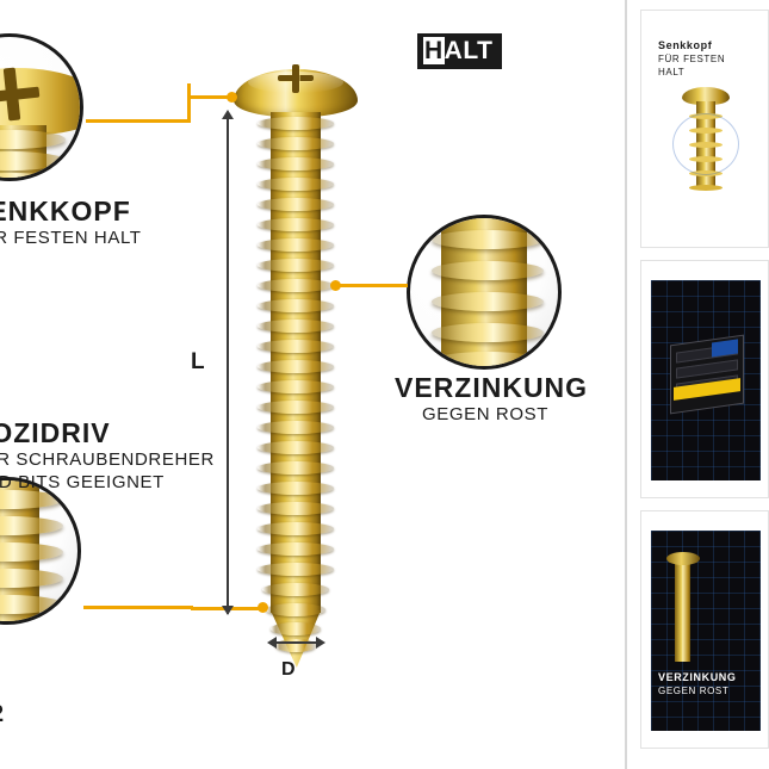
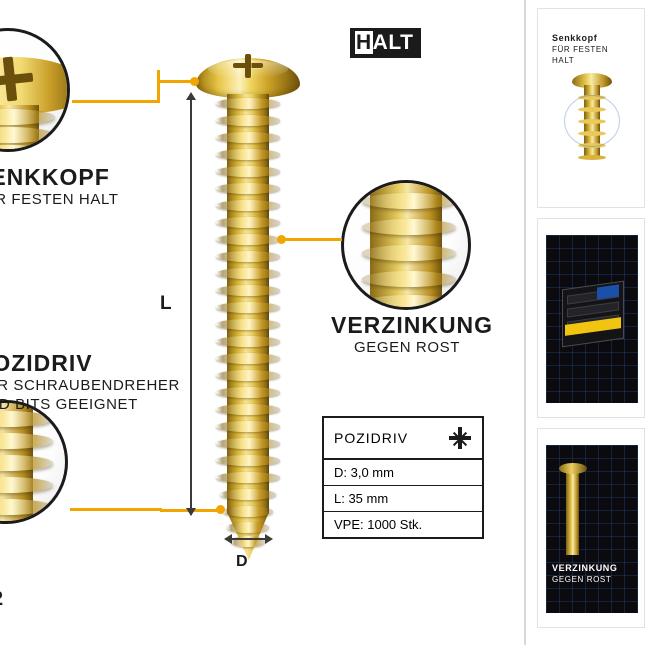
  HALT
  NKKOPF
  R FESTEN HALT
  OZIDRIV
  R SCHRAUBENDREHER
  D BITS GEEIGNET
  VERZINKUNG
  GEGEN ROST
  L
  D
+ POZIDRIV
+ D: 3,0 mm
+ L: 35 mm
+ VPE: 1000 Stk.
  Senkkopf
  FÜR FESTEN
  HALT
  VERZINKUNG
  GEGEN ROST
